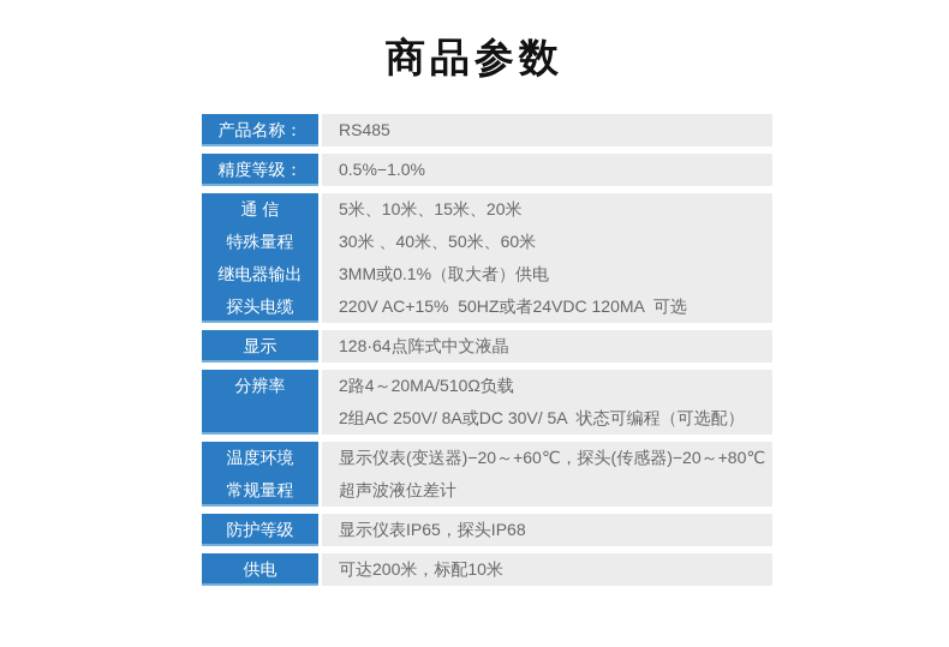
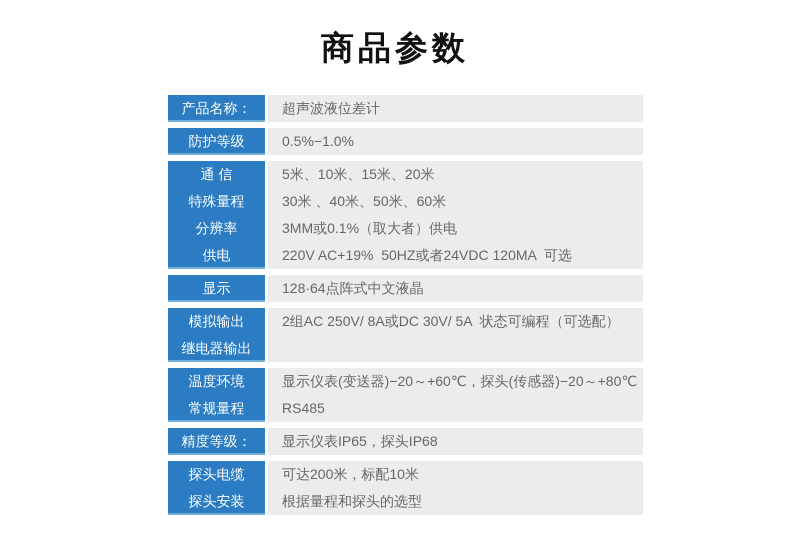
  商品参数
  产品名称：
- RS485
+ 超声波液位差计
- 精度等级：
+ 防护等级
  0.5%−1.0%
  通 信
  特殊量程
- 继电器输出
+ 分辨率
- 探头电缆
+ 供电
  5米、10米、15米、20米
  30米 、40米、50米、60米
  3MM或0.1%（取大者）供电
- 220V AC+15% 50HZ或者24VDC 120MA 可选
+ 220V AC+19% 50HZ或者24VDC 120MA 可选
  显示
  128·64点阵式中文液晶
+ 模拟输出
- 分辨率
+ 继电器输出
- 2路4～20MA/510Ω负载
  2组AC 250V/ 8A或DC 30V/ 5A 状态可编程（可选配）
  温度环境
  常规量程
  显示仪表(变送器)−20～+60℃，探头(传感器)−20～+80℃
- 超声波液位差计
+ RS485
- 防护等级
+ 精度等级：
  显示仪表IP65，探头IP68
- 供电
+ 探头电缆
+ 探头安装
  可达200米，标配10米
+ 根据量程和探头的选型
